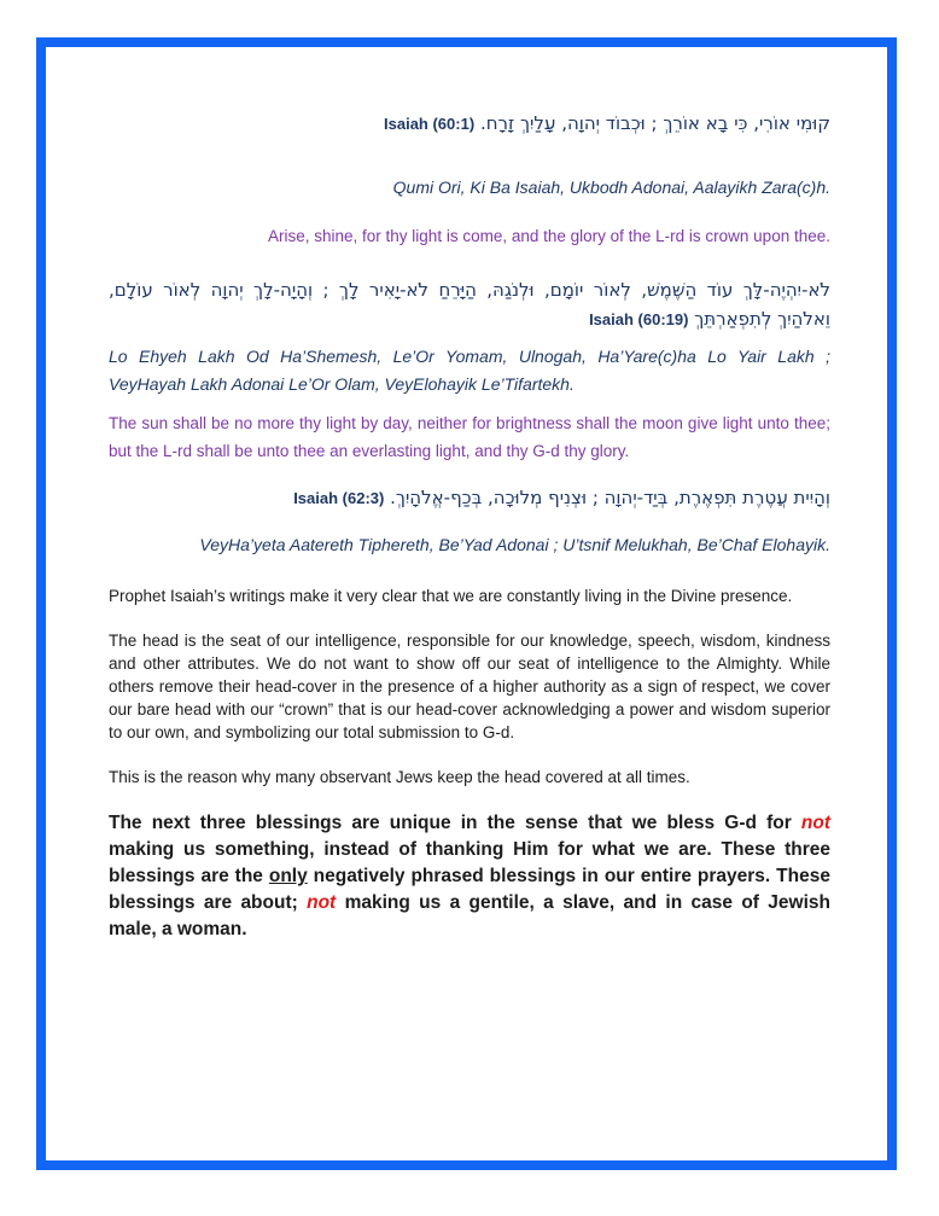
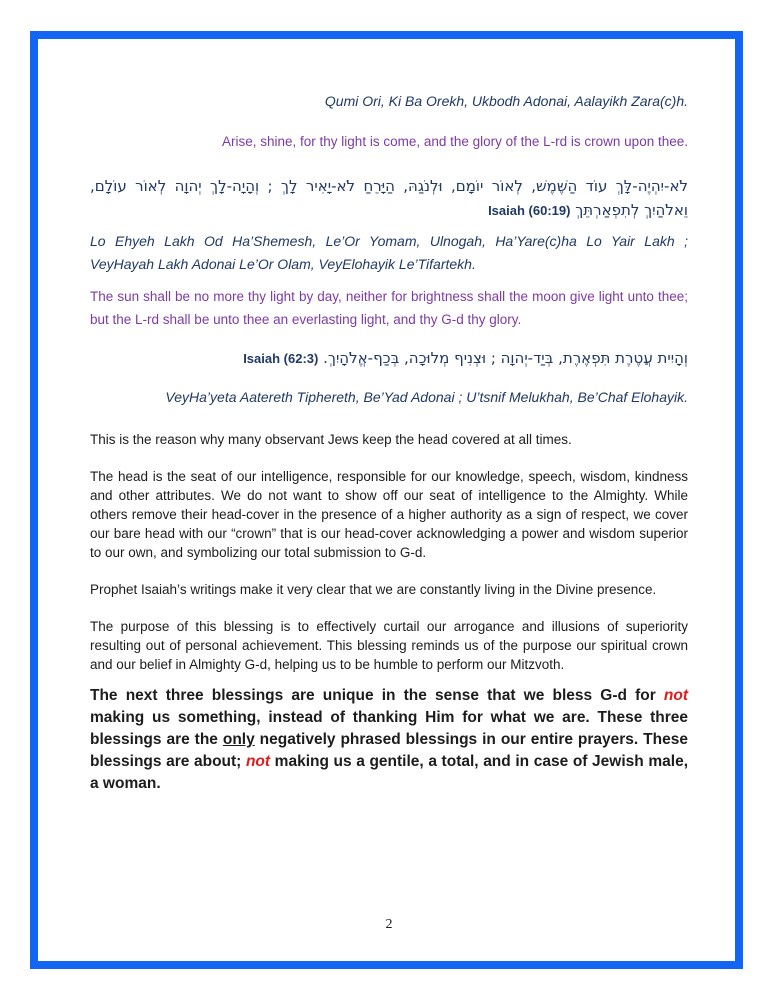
- קוּמִי אוֹרִי, כִּי בָא אוֹרֵךְ ; וּכְבוֹד יְהוָה, עָלַיִךְ זָרָח. Isaiah (60:1)
- Qumi Ori, Ki Ba Isaiah, Ukbodh Adonai, Aalayikh Zara(c)h.
+ Qumi Ori, Ki Ba Orekh, Ukbodh Adonai, Aalayikh Zara(c)h.
  Arise, shine, for thy light is come, and the glory of the L-rd is crown upon thee.
  לֹא-יִהְיֶה-לָּךְ עוֹד הַשֶּׁמֶשׁ, לְאוֹר יוֹמָם, וּלְנֹגַהּ, הַיָּרֵחַ לֹא-יָאִיר לָךְ ; וְהָיָה-לָךְ יְהוָה לְאוֹר עוֹלָם, וֵאלֹהַיִךְ לְתִפְאַרְתֵּךְ Isaiah (60:19)
  Lo Ehyeh Lakh Od Ha’Shemesh, Le’Or Yomam, Ulnogah, Ha’Yare(c)ha Lo Yair Lakh ; VeyHayah Lakh Adonai Le’Or Olam, VeyElohayik Le’Tifartekh.
  The sun shall be no more thy light by day, neither for brightness shall the moon give light unto thee; but the L-rd shall be unto thee an everlasting light, and thy G-d thy glory.
  וְהָיִית עֲטֶרֶת תִּפְאֶרֶת, בְּיַד-יְהוָה ; וּצְנִיף מְלוּכָה, בְּכַף-אֱלֹהָיִךְ. Isaiah (62:3)
  VeyHa’yeta Aatereth Tiphereth, Be’Yad Adonai ; U’tsnif Melukhah, Be’Chaf Elohayik.
- Prophet Isaiah’s writings make it very clear that we are constantly living in the Divine presence.
+ This is the reason why many observant Jews keep the head covered at all times.
  The head is the seat of our intelligence, responsible for our knowledge, speech, wisdom, kindness and other attributes. We do not want to show off our seat of intelligence to the Almighty. While others remove their head-cover in the presence of a higher authority as a sign of respect, we cover our bare head with our “crown” that is our head-cover acknowledging a power and wisdom superior to our own, and symbolizing our total submission to G-d.
- This is the reason why many observant Jews keep the head covered at all times.
+ Prophet Isaiah’s writings make it very clear that we are constantly living in the Divine presence.
+ The purpose of this blessing is to effectively curtail our arrogance and illusions of superiority resulting out of personal achievement. This blessing reminds us of the purpose our spiritual crown and our belief in Almighty G-d, helping us to be humble to perform our Mitzvoth.
- The next three blessings are unique in the sense that we bless G-d for not making us something, instead of thanking Him for what we are. These three blessings are the only negatively phrased blessings in our entire prayers. These blessings are about; not making us a gentile, a slave, and in case of Jewish male, a woman.
+ The next three blessings are unique in the sense that we bless G-d for not making us something, instead of thanking Him for what we are. These three blessings are the only negatively phrased blessings in our entire prayers. These blessings are about; not making us a gentile, a total, and in case of Jewish male, a woman.
+ 2
